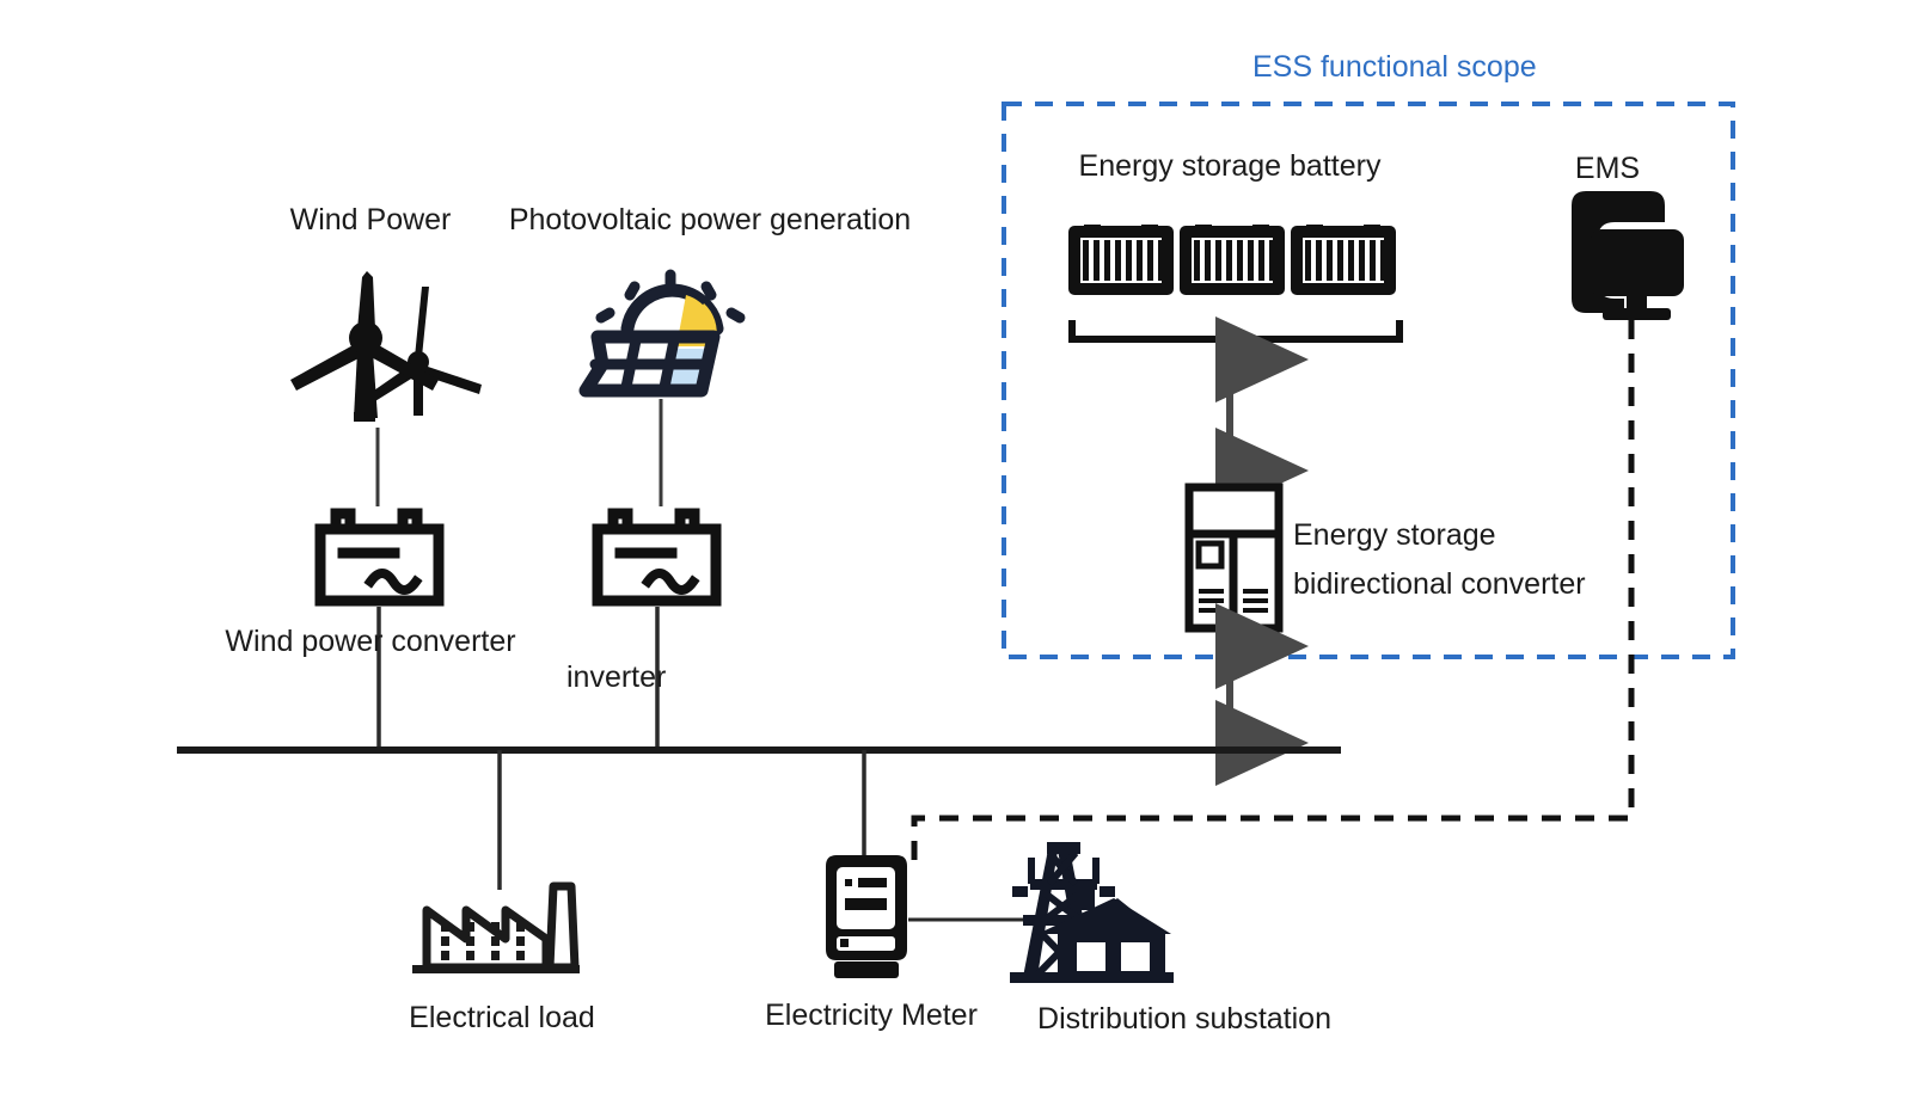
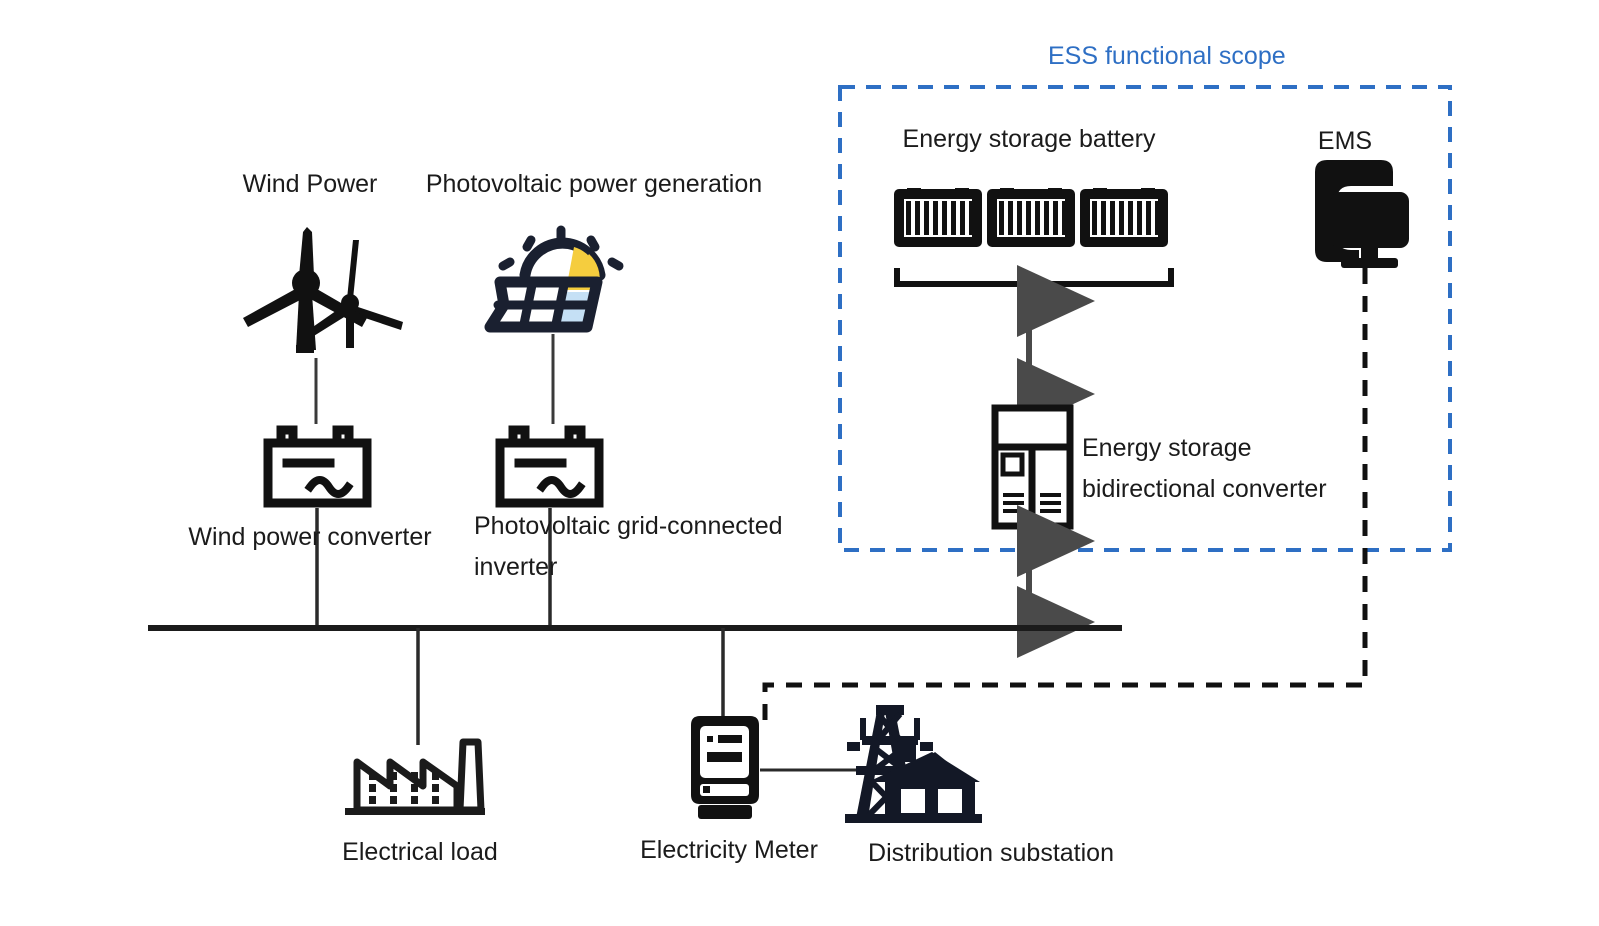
  ESS functional scope
  Wind Power
  Photovoltaic power generation
  Wind power converter
+ Photovoltaic grid-connected
  inverter
  Energy storage battery
  EMS
  Energy storage
  bidirectional converter
  Electrical load
  Electricity Meter
  Distribution substation
